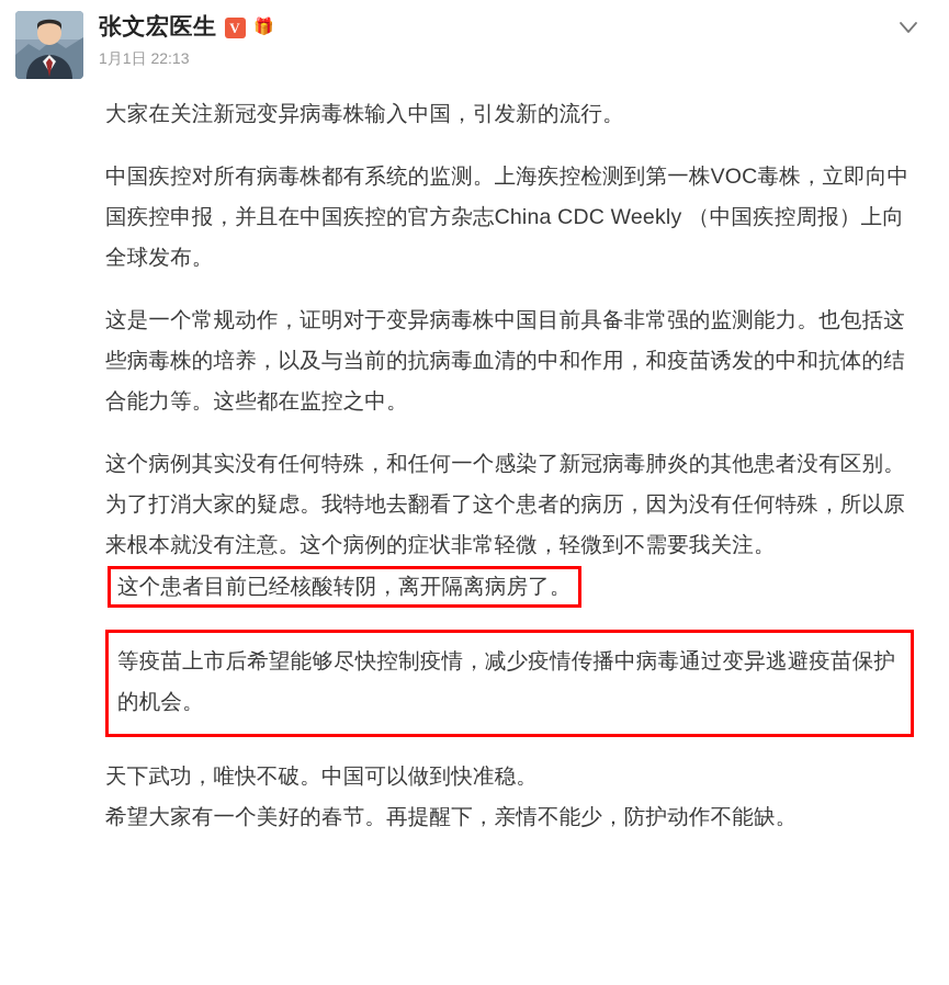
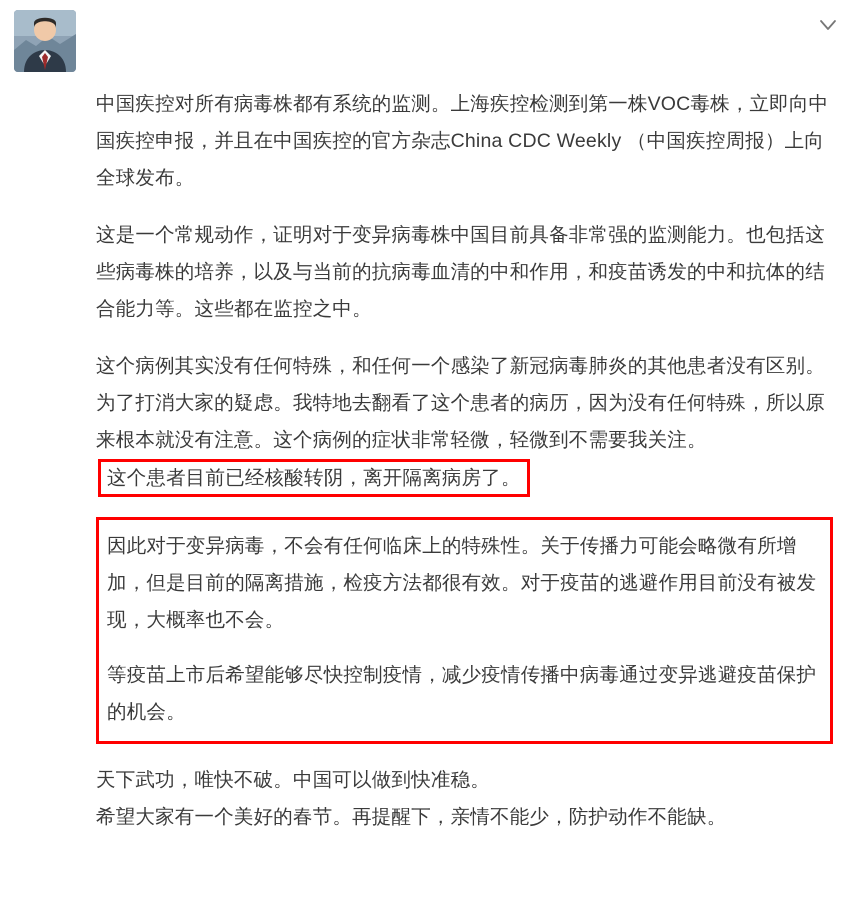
- 张文宏医生
- V
- 🎁
- 1月1日 22:13
- 大家在关注新冠变异病毒株输入中国，引发新的流行。
  中国疾控对所有病毒株都有系统的监测。上海疾控检测到第一株VOC毒株，立即向中国疾控申报，并且在中国疾控的官方杂志China CDC Weekly （中国疾控周报）上向全球发布。
  这是一个常规动作，证明对于变异病毒株中国目前具备非常强的监测能力。也包括这些病毒株的培养，以及与当前的抗病毒血清的中和作用，和疫苗诱发的中和抗体的结合能力等。这些都在监控之中。
  这个病例其实没有任何特殊，和任何一个感染了新冠病毒肺炎的其他患者没有区别。为了打消大家的疑虑。我特地去翻看了这个患者的病历，因为没有任何特殊，所以原来根本就没有注意。这个病例的症状非常轻微，轻微到不需要我关注。这个患者目前已经核酸转阴，离开隔离病房了。
+ 因此对于变异病毒，不会有任何临床上的特殊性。关于传播力可能会略微有所增加，但是目前的隔离措施，检疫方法都很有效。对于疫苗的逃避作用目前没有被发现，大概率也不会。
  等疫苗上市后希望能够尽快控制疫情，减少疫情传播中病毒通过变异逃避疫苗保护的机会。
  天下武功，唯快不破。中国可以做到快准稳。
  希望大家有一个美好的春节。再提醒下，亲情不能少，防护动作不能缺。
